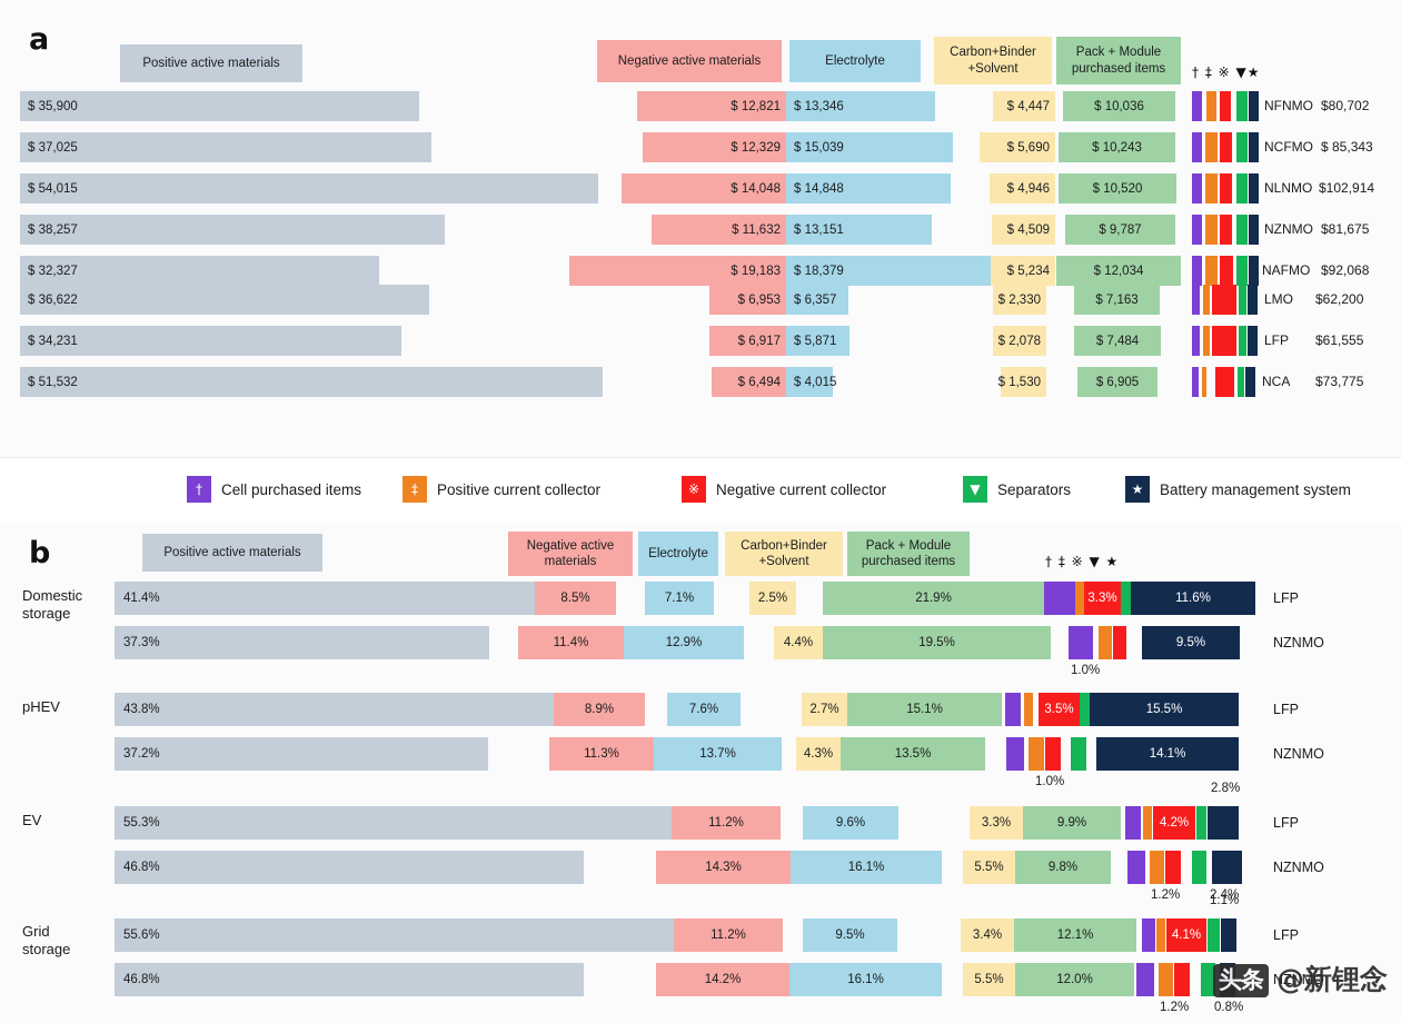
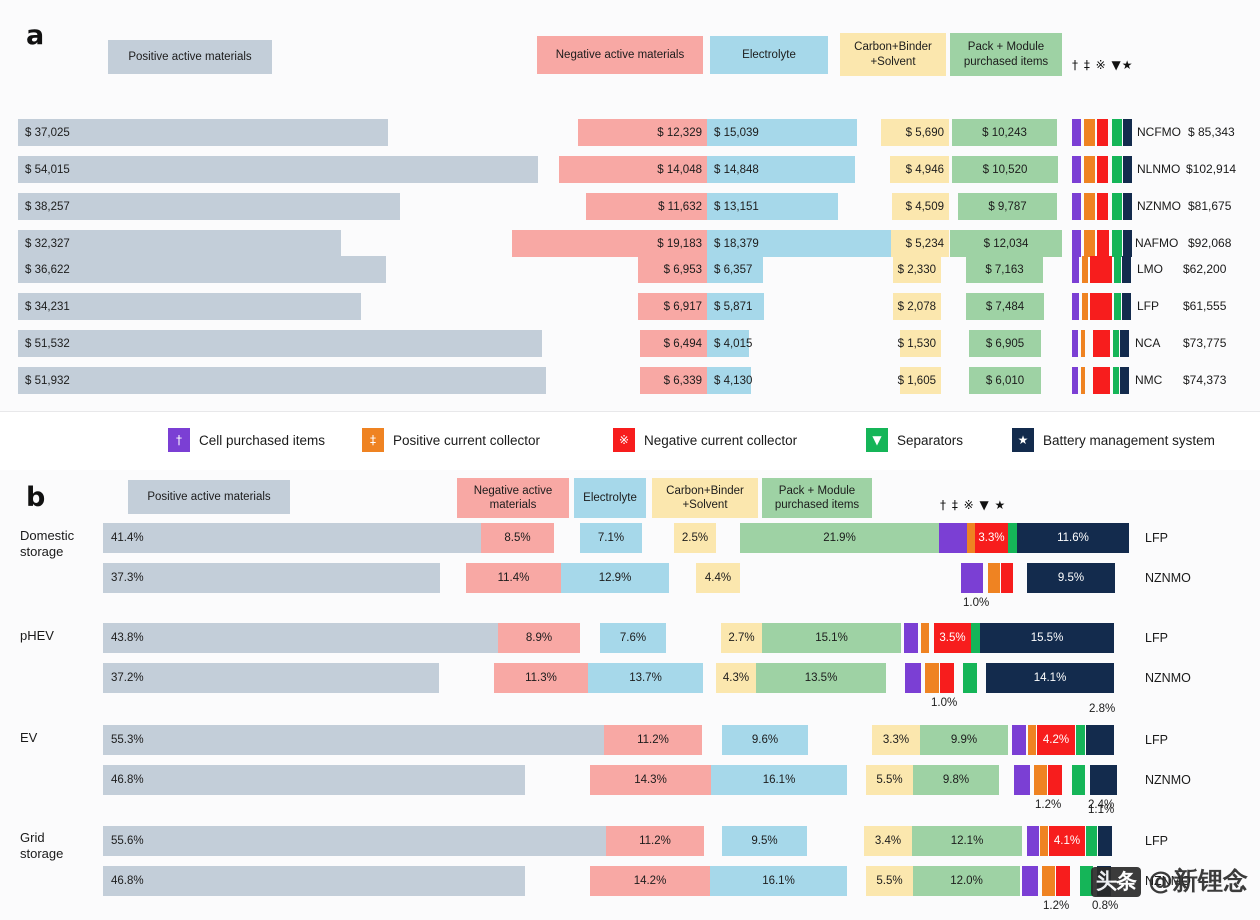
  a
  Positive active materials
  Negative active materials
  Electrolyte
  Carbon+Binder
  +Solvent
  Pack + Module
  purchased items
  † ‡ ※ ▼★
- $ 35,900
- $ 12,821
- $ 13,346
- $ 4,447
- $ 10,036
- NFNMO
- $80,702
  $ 37,025
  $ 12,329
  $ 15,039
  $ 5,690
  $ 10,243
  NCFMO
  $ 85,343
  $ 54,015
  $ 14,048
  $ 14,848
  $ 4,946
  $ 10,520
  NLNMO
  $102,914
  $ 38,257
  $ 11,632
  $ 13,151
  $ 4,509
  $ 9,787
  NZNMO
  $81,675
  $ 32,327
  $ 19,183
  $ 18,379
  $ 5,234
  $ 12,034
  NAFMO
  $92,068
  $ 36,622
  $ 6,953
  $ 6,357
  $ 2,330
  $ 7,163
  LMO
  $62,200
  $ 34,231
  $ 6,917
  $ 5,871
  $ 2,078
  $ 7,484
  LFP
  $61,555
  $ 51,532
  $ 6,494
  $ 4,015
  $ 1,530
  $ 6,905
  NCA
  $73,775
+ $ 51,932
+ $ 6,339
+ $ 4,130
+ $ 1,605
+ $ 6,010
+ NMC
+ $74,373
  †
  Cell purchased items
  ‡
  Positive current collector
  ※
  Negative current collector
  ▼
  Separators
  ★
  Battery management system
  b
  Positive active materials
  Negative active
  materials
  Electrolyte
  Carbon+Binder
  +Solvent
  Pack + Module
  purchased items
  † ‡ ※ ▼ ★
  Domestic
  storage
  41.4%
  8.5%
  7.1%
  2.5%
  21.9%
  3.3%
  11.6%
  LFP
  37.3%
  11.4%
  12.9%
  4.4%
- 19.5%
  9.5%
  1.0%
  NZNMO
  pHEV
  43.8%
  8.9%
  7.6%
  2.7%
  15.1%
  3.5%
  15.5%
  LFP
  37.2%
  11.3%
  13.7%
  4.3%
  13.5%
  14.1%
  1.0%
  NZNMO
  EV
  55.3%
  11.2%
  9.6%
  3.3%
  9.9%
  4.2%
  2.8%
  LFP
  46.8%
  14.3%
  16.1%
  5.5%
  9.8%
  1.2%
  2.4%
  NZNMO
  Grid
  storage
  55.6%
  11.2%
  9.5%
  3.4%
  12.1%
  4.1%
  1.1%
  LFP
  46.8%
  14.2%
  16.1%
  5.5%
  12.0%
  1.2%
  0.8%
  NZNMO
  头条
  @新锂念
